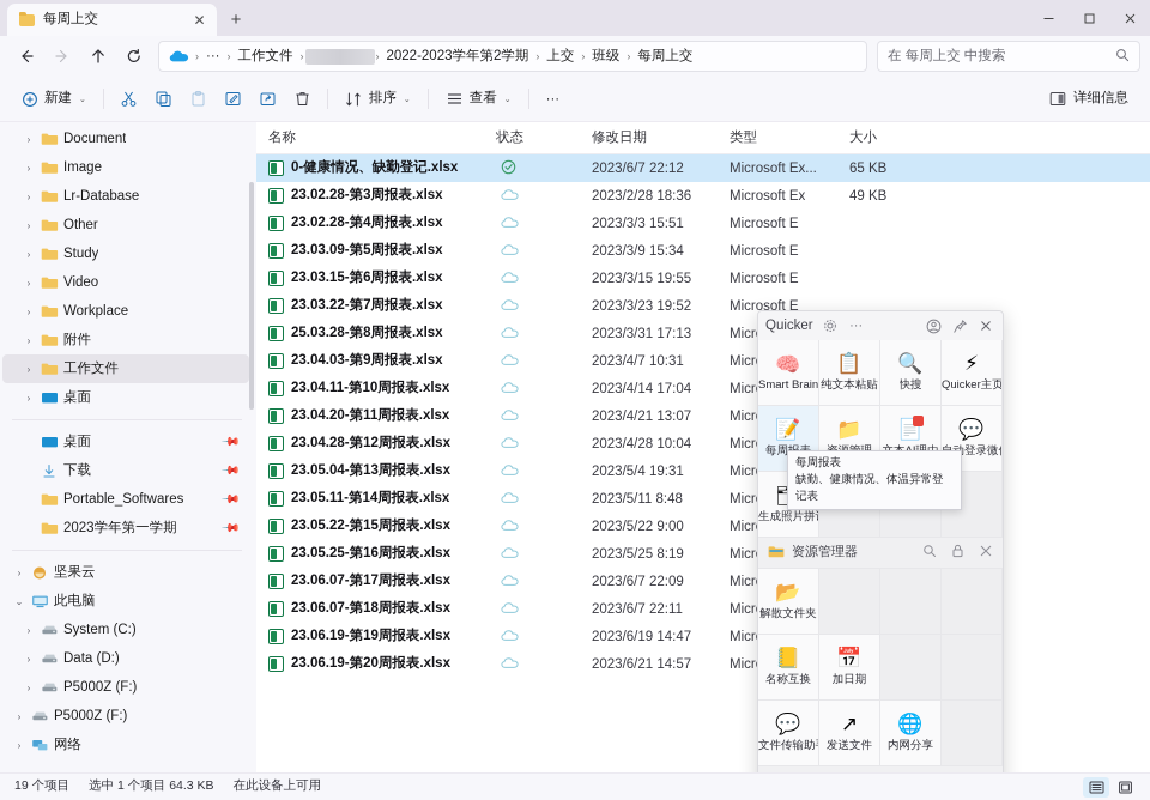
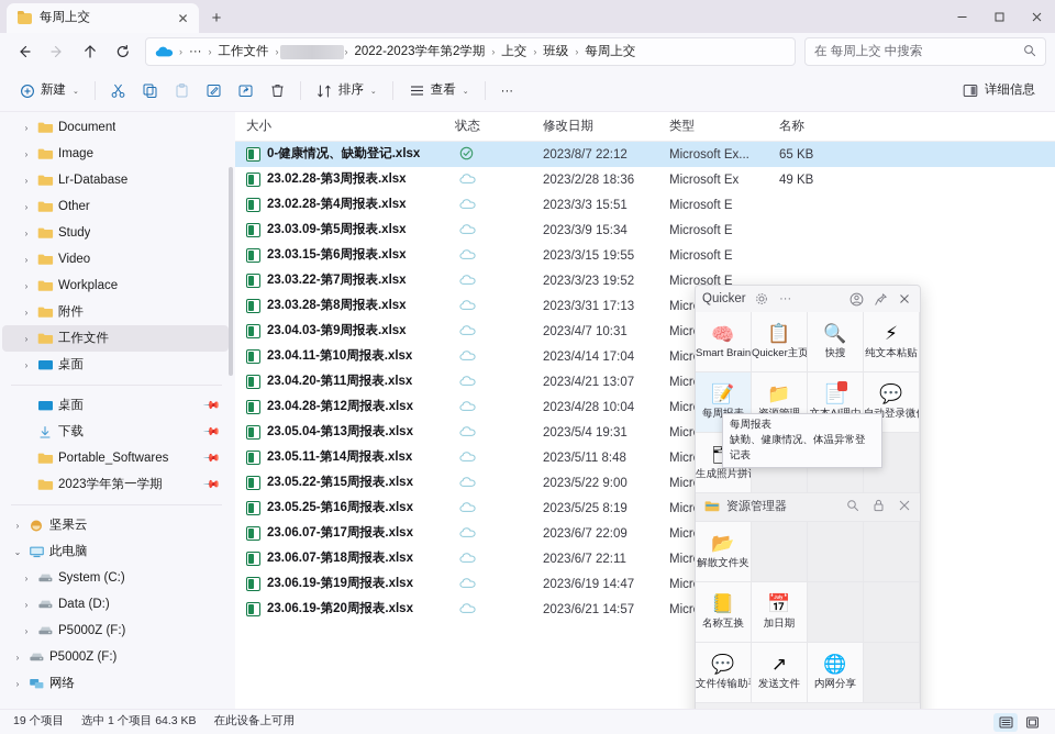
  每周上交
  ✕
  +
  ›
  ···
  ›
  工作文件
  ›
  ›
  2022-2023学年第2学期
  ›
  上交
  ›
  班级
  ›
  每周上交
  在 每周上交 中搜索
  新建
  排序
  查看
  ···
  详细信息
  ›
  Document
  ›
  Image
  ›
  Lr-Database
  ›
  Other
  ›
  Study
  ›
  Video
  ›
  Workplace
  ›
  附件
  ›
  工作文件
  ›
  桌面
  桌面
  下载
  Portable_Softwares
  2023学年第一学期
  ›
  坚果云
  ⌄
  此电脑
  ›
  System (C:)
  ›
  Data (D:)
  ›
  P5000Z (F:)
  ›
  P5000Z (F:)
  ›
  网络
- 名称
+ 大小
  状态
  修改日期
  类型
- 大小
+ 名称
  0-健康情况、缺勤登记.xlsx
- 2023/6/7 22:12
+ 2023/8/7 22:12
  Microsoft Ex...
  65 KB
  23.02.28-第3周报表.xlsx
  2023/2/28 18:36
  Microsoft Ex
  49 KB
  23.02.28-第4周报表.xlsx
  2023/3/3 15:51
  Microsoft E
  23.03.09-第5周报表.xlsx
  2023/3/9 15:34
  Microsoft E
  23.03.15-第6周报表.xlsx
  2023/3/15 19:55
  Microsoft E
  23.03.22-第7周报表.xlsx
  2023/3/23 19:52
  Microsoft E
- 25.03.28-第8周报表.xlsx
+ 23.03.28-第8周报表.xlsx
  2023/3/31 17:13
  23.04.03-第9周报表.xlsx
  2023/4/7 10:31
  23.04.11-第10周报表.xlsx
  2023/4/14 17:04
  23.04.20-第11周报表.xlsx
  2023/4/21 13:07
  23.04.28-第12周报表.xlsx
  2023/4/28 10:04
  23.05.04-第13周报表.xlsx
  2023/5/4 19:31
  23.05.11-第14周报表.xlsx
  2023/5/11 8:48
  23.05.22-第15周报表.xlsx
  2023/5/22 9:00
  23.05.25-第16周报表.xlsx
  2023/5/25 8:19
  23.06.07-第17周报表.xlsx
  2023/6/7 22:09
  23.06.07-第18周报表.xlsx
  2023/6/7 22:11
  23.06.19-第19周报表.xlsx
  2023/6/19 14:47
  23.06.19-第20周报表.xlsx
  2023/6/21 14:57
  Quicker
  ···
  🧠
  Smart Brain
  📋
- 纯文本粘贴
+ Quicker主页
  🔍
  快搜
  ⚡
- Quicker主页
+ 纯文本粘贴
  📝
  📁
  📄
  💬
  生成照片拼
  资源管理器
  📂
  解散文件夹
  📒
  名称互换
  📅
  加日期
  💬
  文件传输助
  ↗
  发送文件
  🌐
  内网分享
  每周报表
  缺勤、健康情况、体温异常登记表
  19 个项目
  选中 1 个项目 64.3 KB
  在此设备上可用
